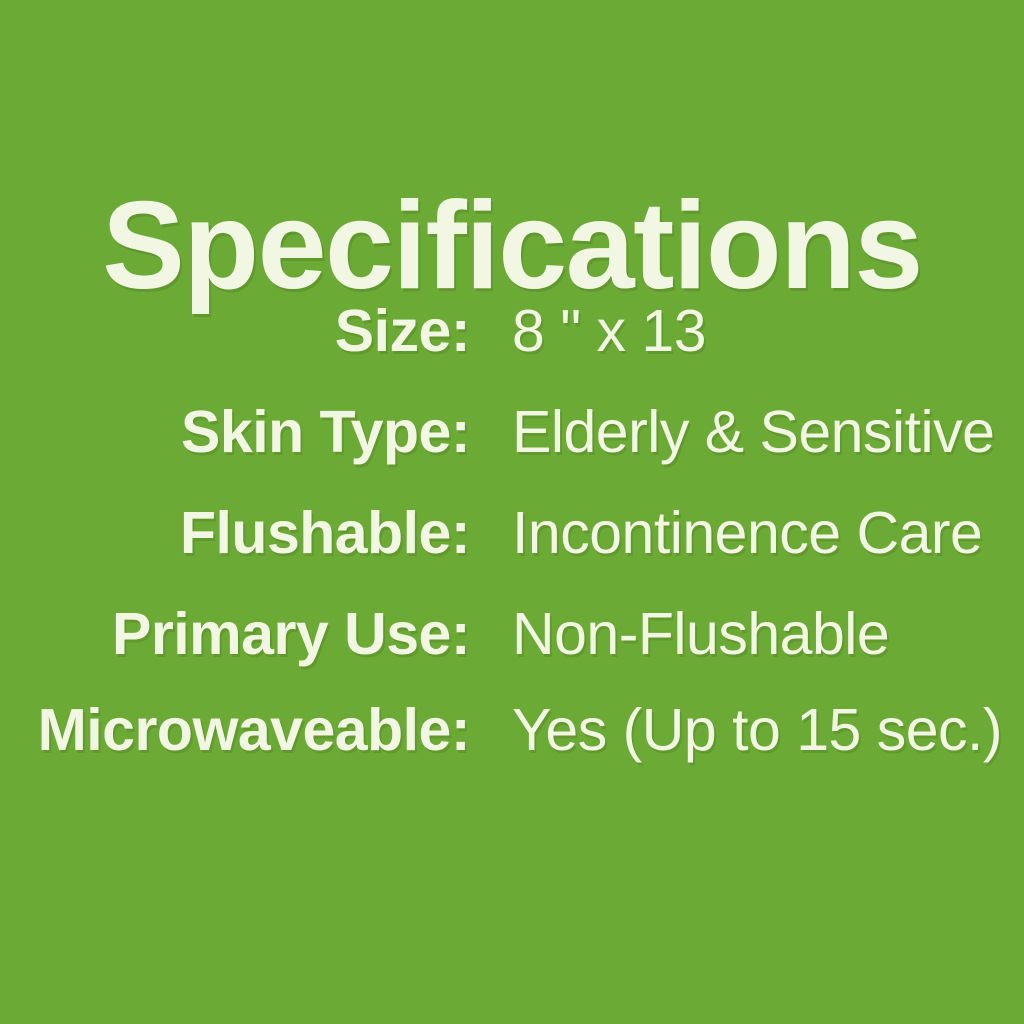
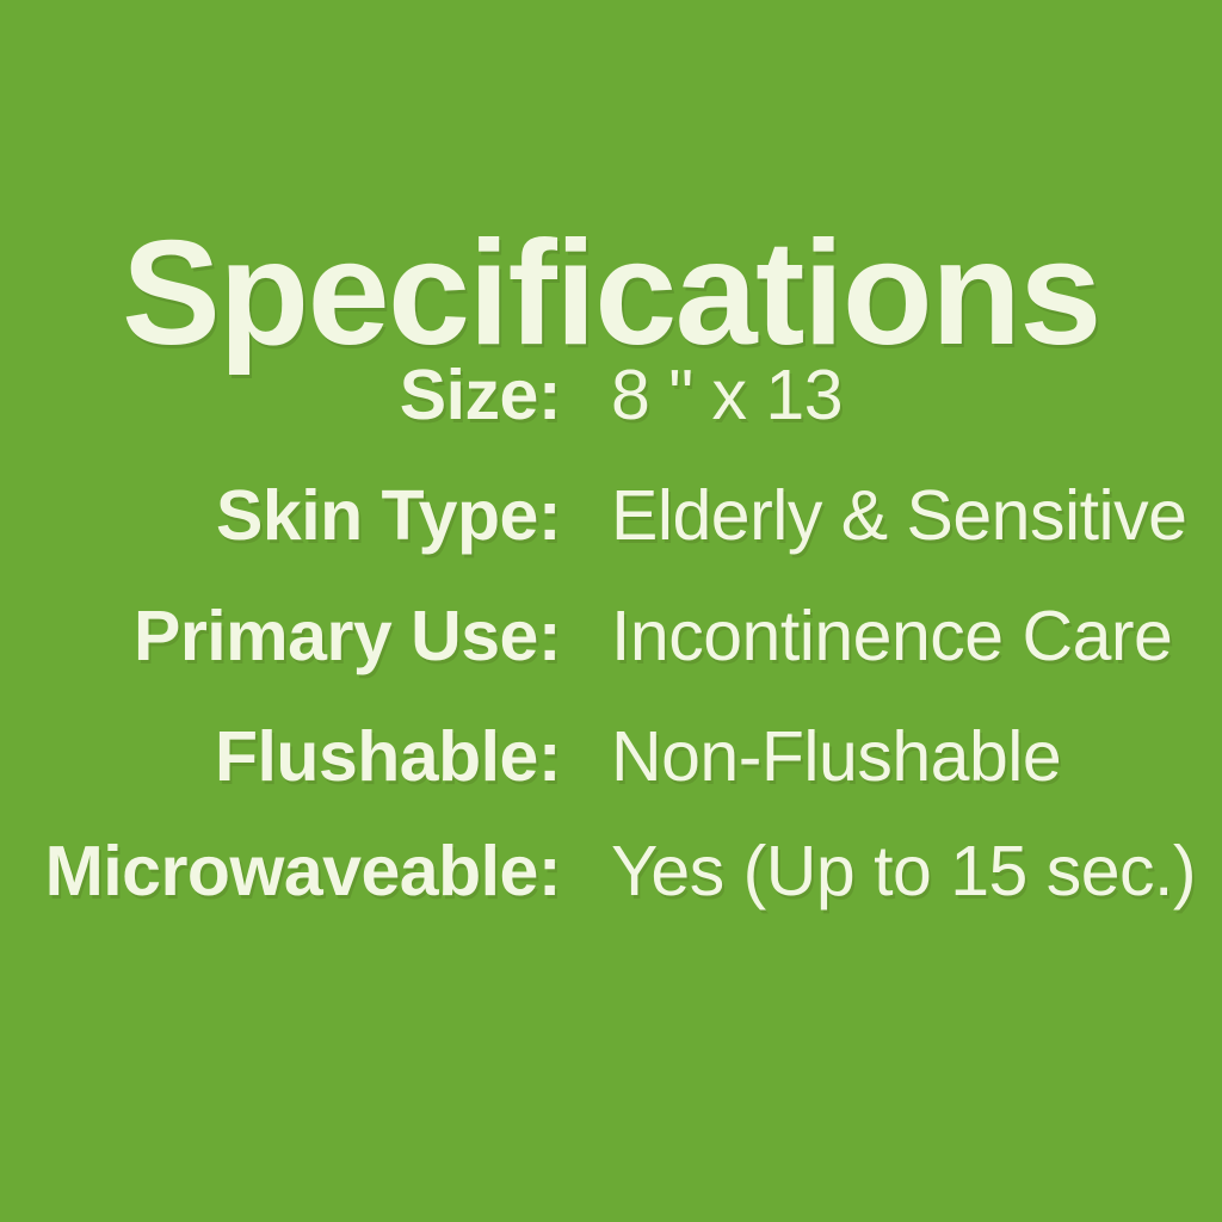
  Specifications
  Size:
  8 " x 13
  Skin Type:
  Elderly & Sensitive
- Flushable:
+ Primary Use:
  Incontinence Care
- Primary Use:
+ Flushable:
  Non-Flushable
  Microwaveable:
  Yes (Up to 15 sec.)
